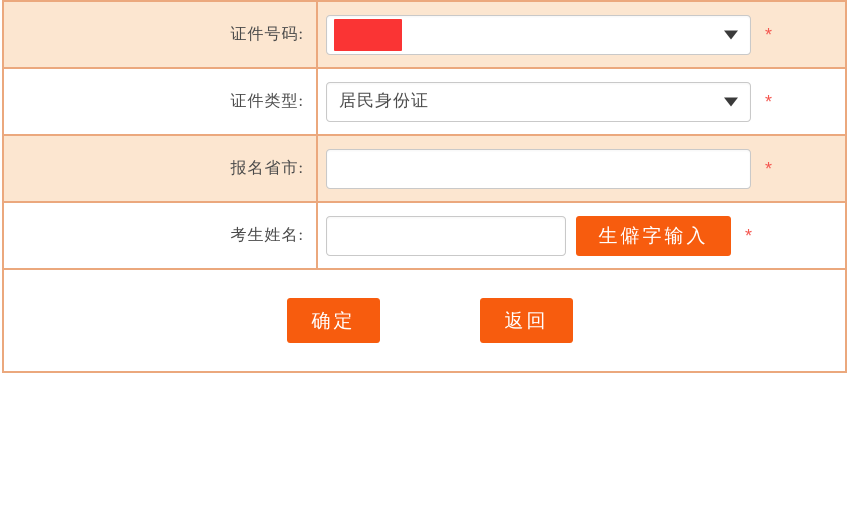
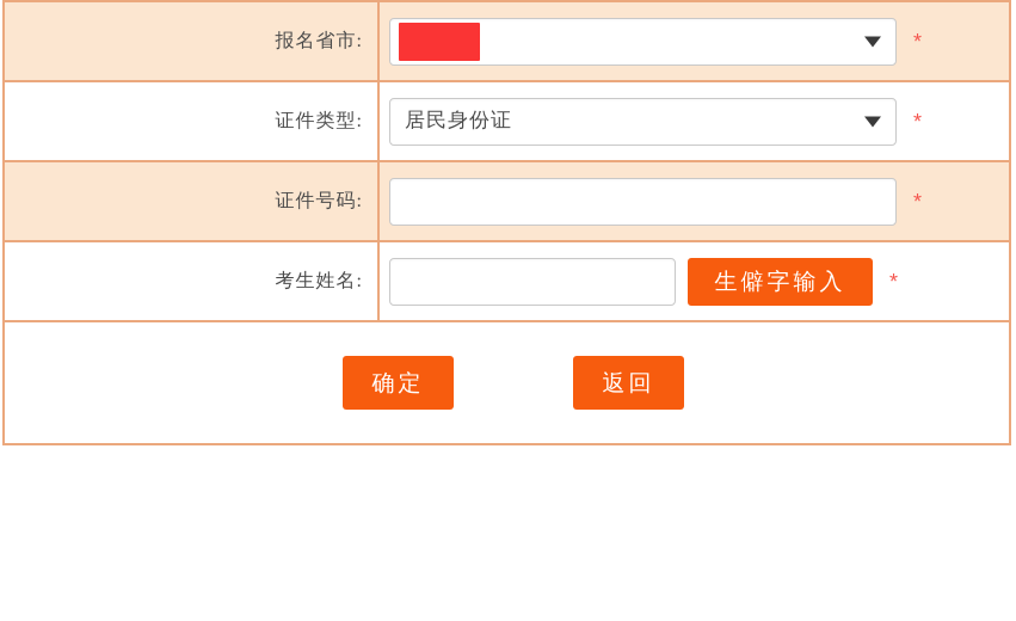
- 证件号码:	*
+ 报名省市:	*
  证件类型:	居民身份证 *
- 报名省市:	*
+ 证件号码:	*
  考生姓名:	生僻字输入 *
  确定 返回
